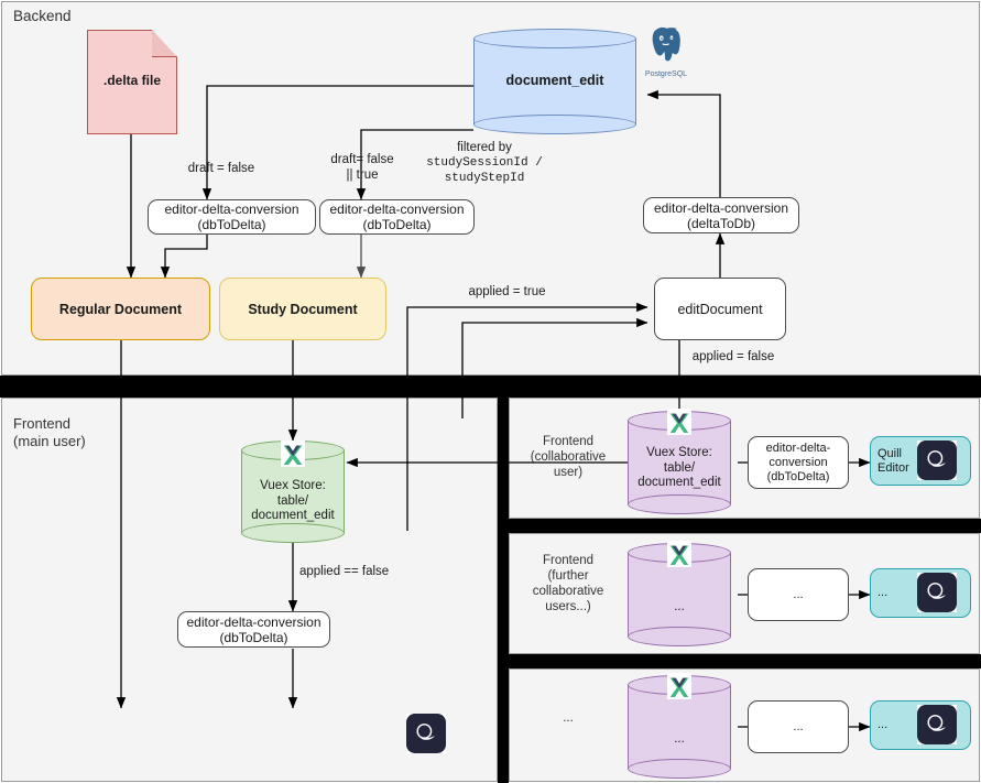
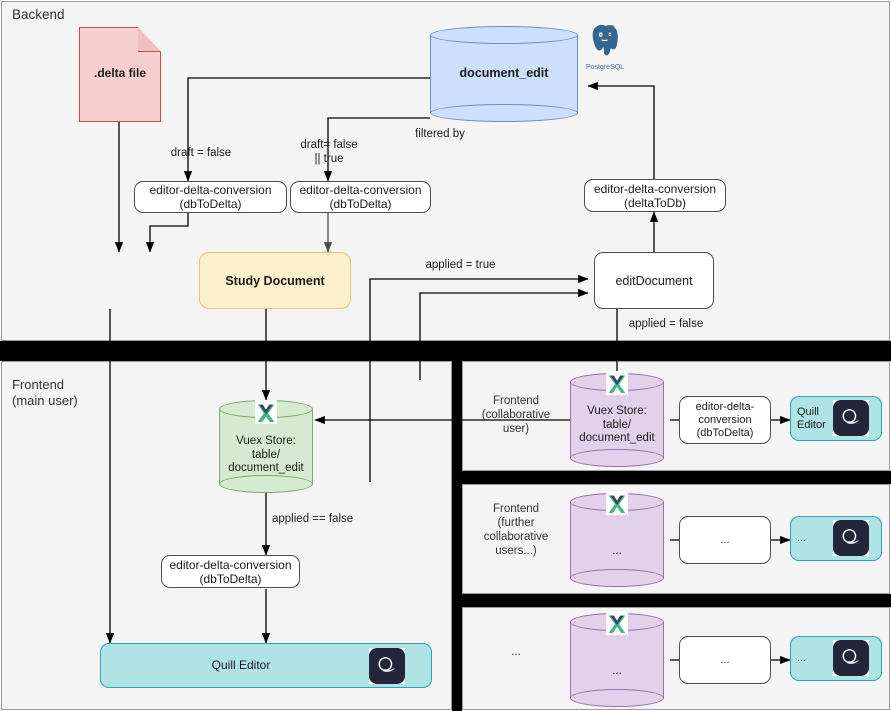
  Backend
  Frontend
  (main user)
  Frontend
  (collaborative
  user)
  Frontend
  (further
  collaborative
  users...)
  ...
  .delta file
  document_edit
  editor-delta-conversion
  (dbToDelta)
  editor-delta-conversion
  (dbToDelta)
  editor-delta-conversion
  (deltaToDb)
- Regular Document
  Study Document
  editDocument
  draft = false
  draft= false
  || true
  filtered by
- studySessionId /
- studyStepId
  applied = true
  applied = false
  applied == false
  Vuex Store:
  table/
  document_edit
  editor-delta-conversion
  (dbToDelta)
+ Quill Editor
  Vuex Store:
  table/
  document_edit
  editor-delta-
  conversion
  (dbToDelta)
  Quill
  Editor
  ...
  ...
  ...
  ...
  ...
  ...
